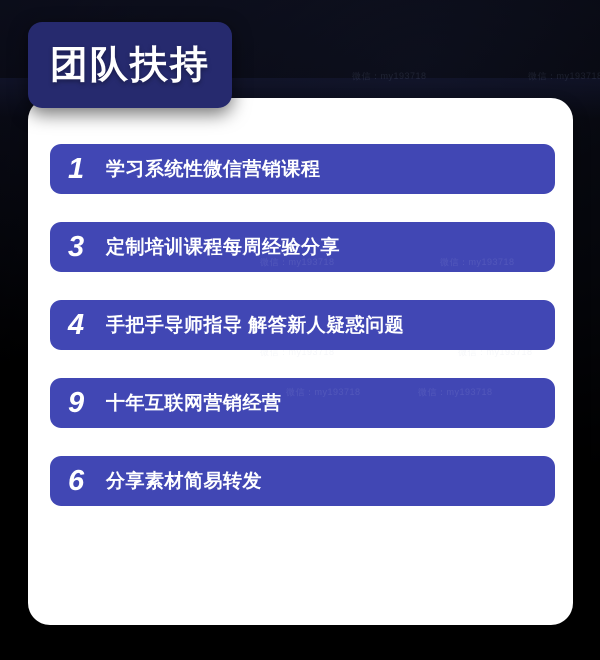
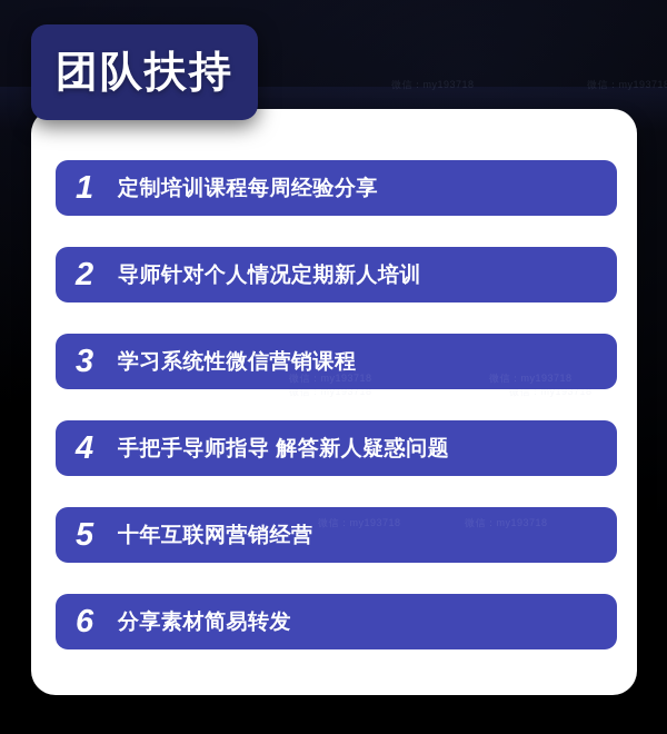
  微信：my19371
  微信：my193718
  团队扶持
  微信：my193718
  微信：my193718
  1
- 学习系统性微信营销课程
+ 定制培训课程每周经验分享
+ 2
+ 导师针对个人情况定期新人培训
  3
- 定制培训课程每周经验分享
+ 学习系统性微信营销课程
  4
  手把手导师指导 解答新人疑惑问题
- 9
+ 5
  十年互联网营销经营
  6
  分享素材简易转发
